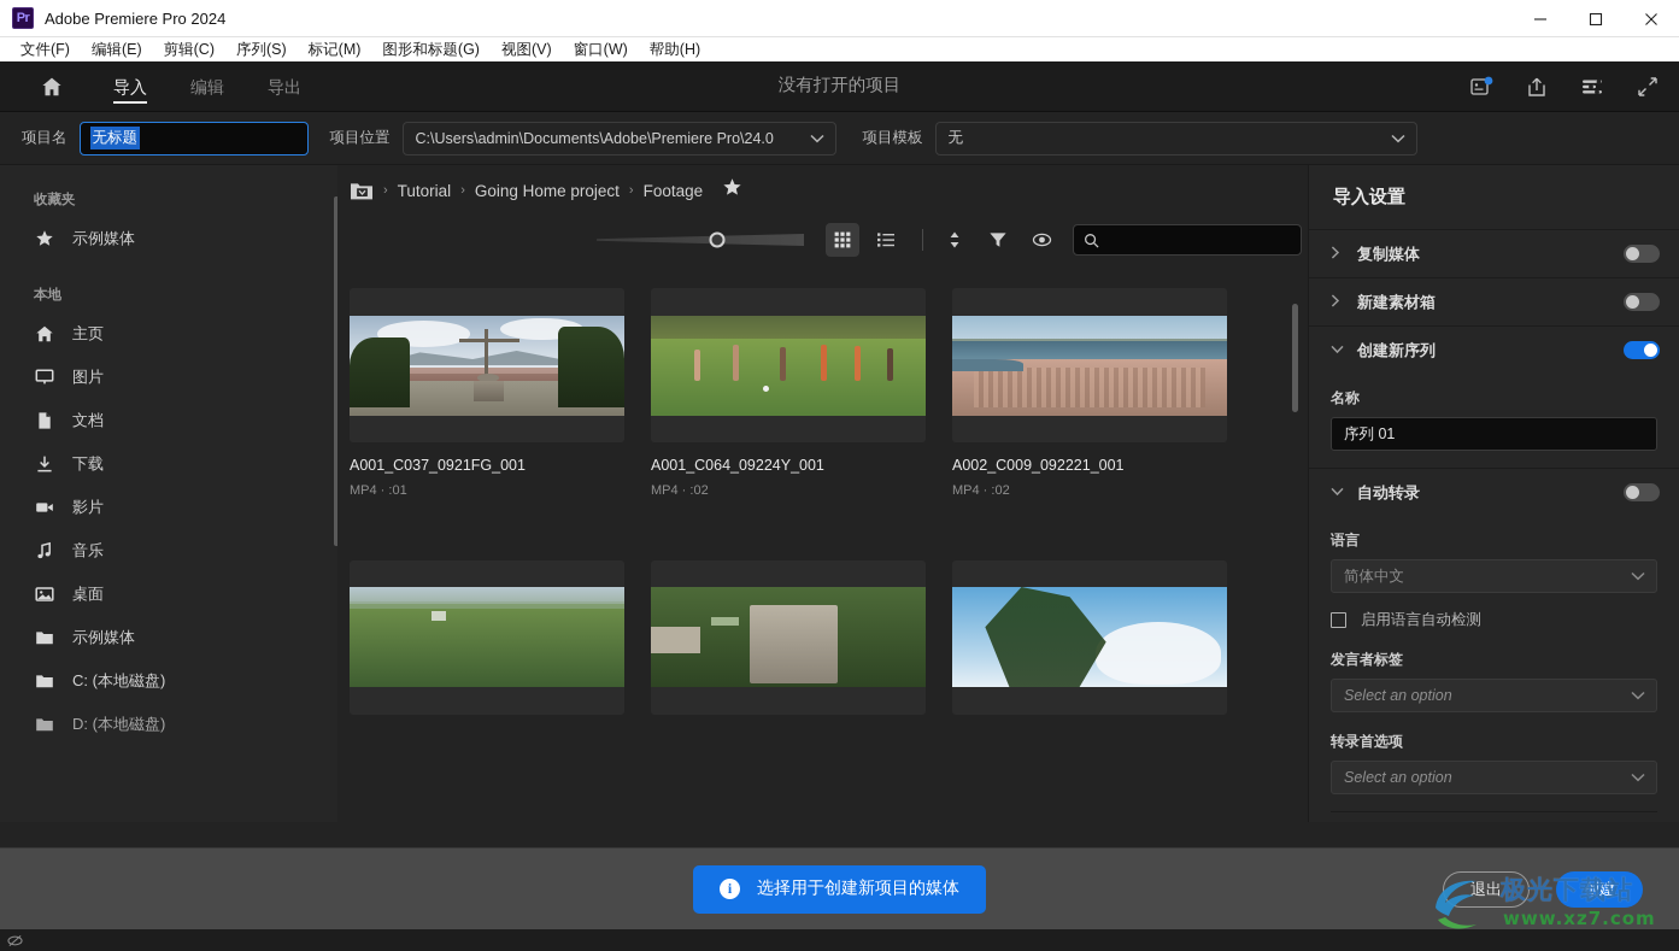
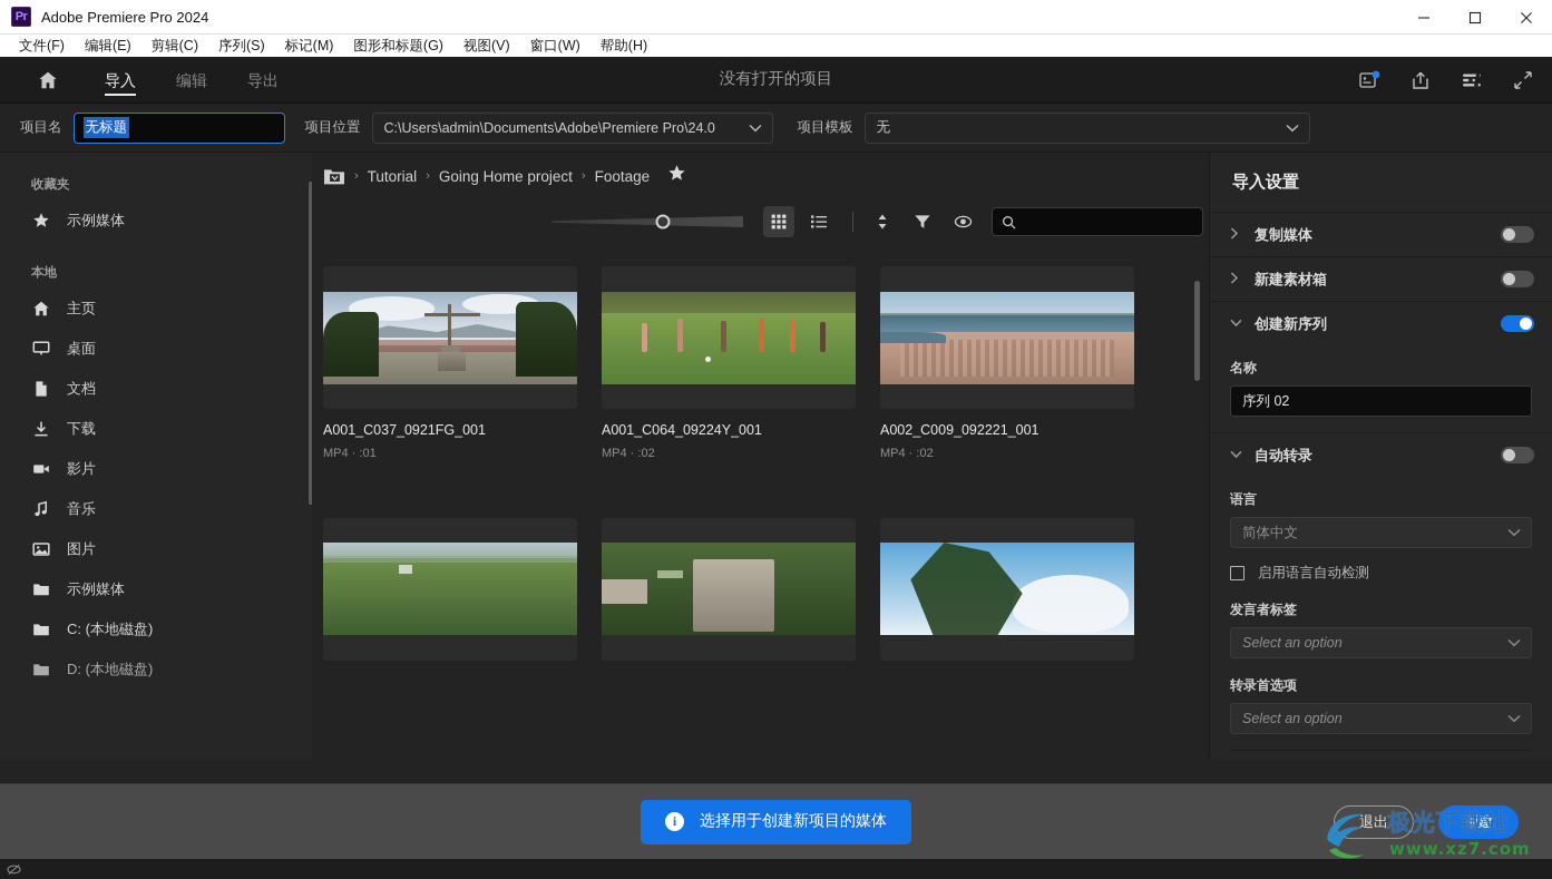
  Pr
  Adobe Premiere Pro 2024
  文件(F)
  编辑(E)
  剪辑(C)
  序列(S)
  标记(M)
  图形和标题(G)
  视图(V)
  窗口(W)
  帮助(H)
  导入
  编辑
  导出
  没有打开的项目
  项目名
  无标题
  项目位置
  C:\Users\admin\Documents\Adobe\Premiere Pro\24.0
  项目模板
  无
  收藏夹
  示例媒体
  本地
  主页
- 图片
+ 桌面
  文档
  下载
  影片
  音乐
- 桌面
+ 图片
  示例媒体
  C: (本地磁盘)
  D: (本地磁盘)
  ›
  Tutorial
  ›
  Going Home project
  ›
  Footage
  A001_C037_0921FG_001
  MP4 · :01
  A001_C064_09224Y_001
  MP4 · :02
  A002_C009_092221_001
  MP4 · :02
  导入设置
  复制媒体
  新建素材箱
  创建新序列
  名称
- 序列 01
+ 序列 02
  自动转录
  语言
  简体中文
  启用语言自动检测
  发言者标签
  Select an option
  转录首选项
  Select an option
  i
  选择用于创建新项目的媒体
  退出
  创建
  极光下载站
  www.xz7.com
